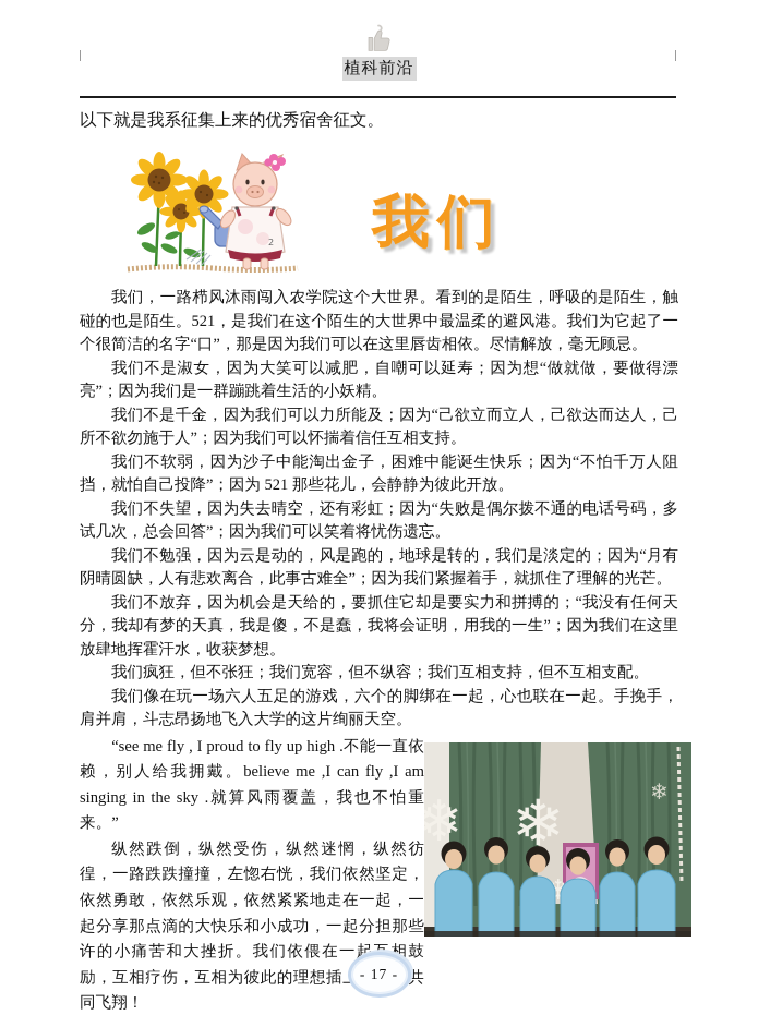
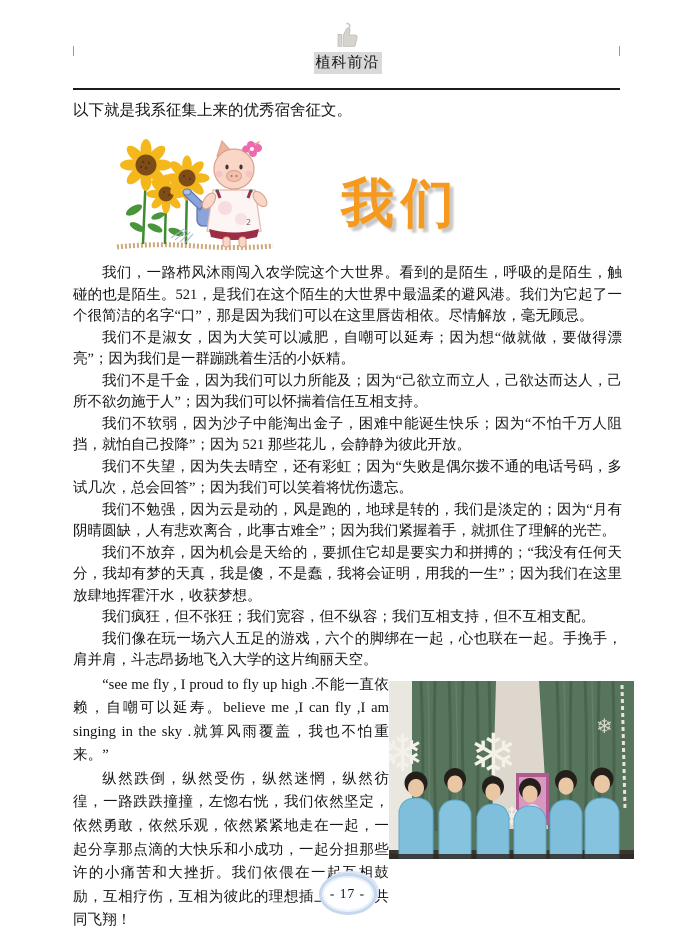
  植科前沿
  以下就是我系征集上来的优秀宿舍征文。
  2
  我们
  我们，一路栉风沐雨闯入农学院这个大世界。看到的是陌生，呼吸的是陌生，触碰的也是陌生。521，是我们在这个陌生的大世界中最温柔的避风港。我们为它起了一个很简洁的名字“口”，那是因为我们可以在这里唇齿相依。尽情解放，毫无顾忌。
  我们不是淑女，因为大笑可以减肥，自嘲可以延寿；因为想“做就做，要做得漂亮”；因为我们是一群蹦跳着生活的小妖精。
  我们不是千金，因为我们可以力所能及；因为“己欲立而立人，己欲达而达人，己所不欲勿施于人”；因为我们可以怀揣着信任互相支持。
  我们不软弱，因为沙子中能淘出金子，困难中能诞生快乐；因为“不怕千万人阻挡，就怕自己投降”；因为 521 那些花儿，会静静为彼此开放。
  我们不失望，因为失去晴空，还有彩虹；因为“失败是偶尔拨不通的电话号码，多试几次，总会回答”；因为我们可以笑着将忧伤遗忘。
  我们不勉强，因为云是动的，风是跑的，地球是转的，我们是淡定的；因为“月有阴晴圆缺，人有悲欢离合，此事古难全”；因为我们紧握着手，就抓住了理解的光芒。
  我们不放弃，因为机会是天给的，要抓住它却是要实力和拼搏的；“我没有任何天分，我却有梦的天真，我是傻，不是蠢，我将会证明，用我的一生”；因为我们在这里放肆地挥霍汗水，收获梦想。
  我们疯狂，但不张狂；我们宽容，但不纵容；我们互相支持，但不互相支配。
  我们像在玩一场六人五足的游戏，六个的脚绑在一起，心也联在一起。手挽手，肩并肩，斗志昂扬地飞入大学的这片绚丽天空。
- “see me fly , I proud to fly up high .不能一直依赖，别人给我拥戴。believe me ,I can fly ,I am singing in the sky .就算风雨覆盖，我也不怕重来。”
+ “see me fly , I proud to fly up high .不能一直依赖，自嘲可以延寿。believe me ,I can fly ,I am singing in the sky .就算风雨覆盖，我也不怕重来。”
  纵然跌倒，纵然受伤，纵然迷惘，纵然彷徨，一路跌跌撞撞，左惚右恍，我们依然坚定，依然勇敢，依然乐观，依然紧紧地走在一起，一起分享那点滴的大快乐和小成功，一起分担那些许的小痛苦和大挫折。我们依偎在一起相鼓励，互相疗伤，互相为彼此的理想插共同飞翔！
  ❄
  ❄
  ❄
  ❄
  - 17 -
